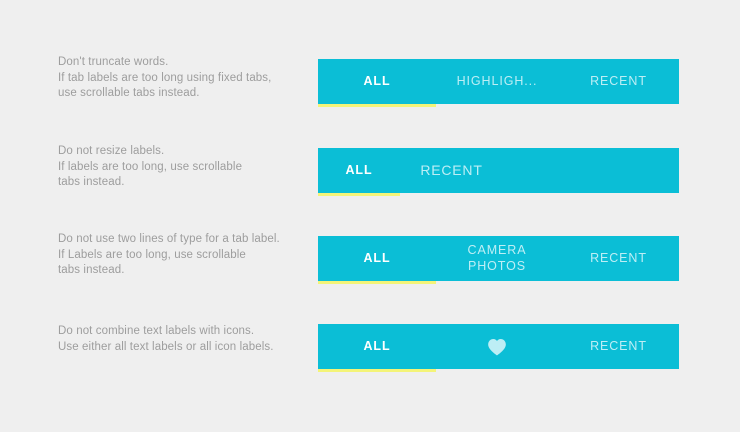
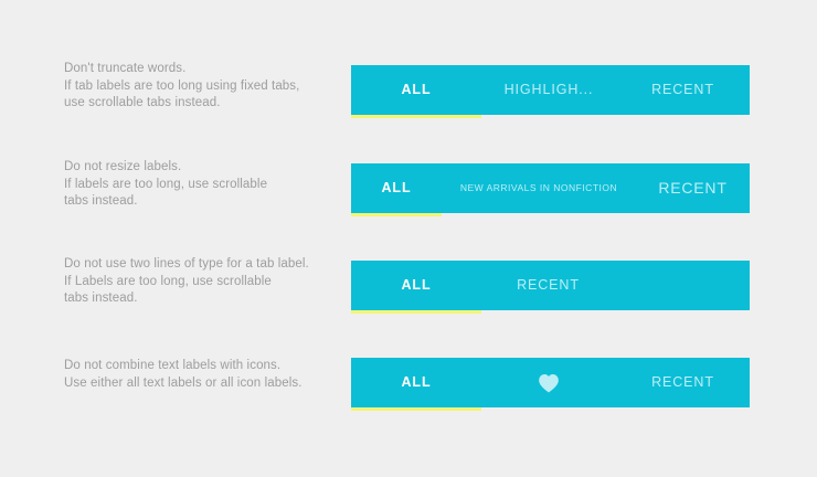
  Don't truncate words.
  If tab labels are too long using fixed tabs,
  use scrollable tabs instead.
  ALL
  HIGHLIGH...
  RECENT
  Do not resize labels.
  If labels are too long, use scrollable
  tabs instead.
  ALL
+ NEW ARRIVALS IN NONFICTION
  RECENT
  Do not use two lines of type for a tab label.
  If Labels are too long, use scrollable
  tabs instead.
  ALL
- CAMERA
- PHOTOS
  RECENT
  Do not combine text labels with icons.
  Use either all text labels or all icon labels.
  ALL
  RECENT
